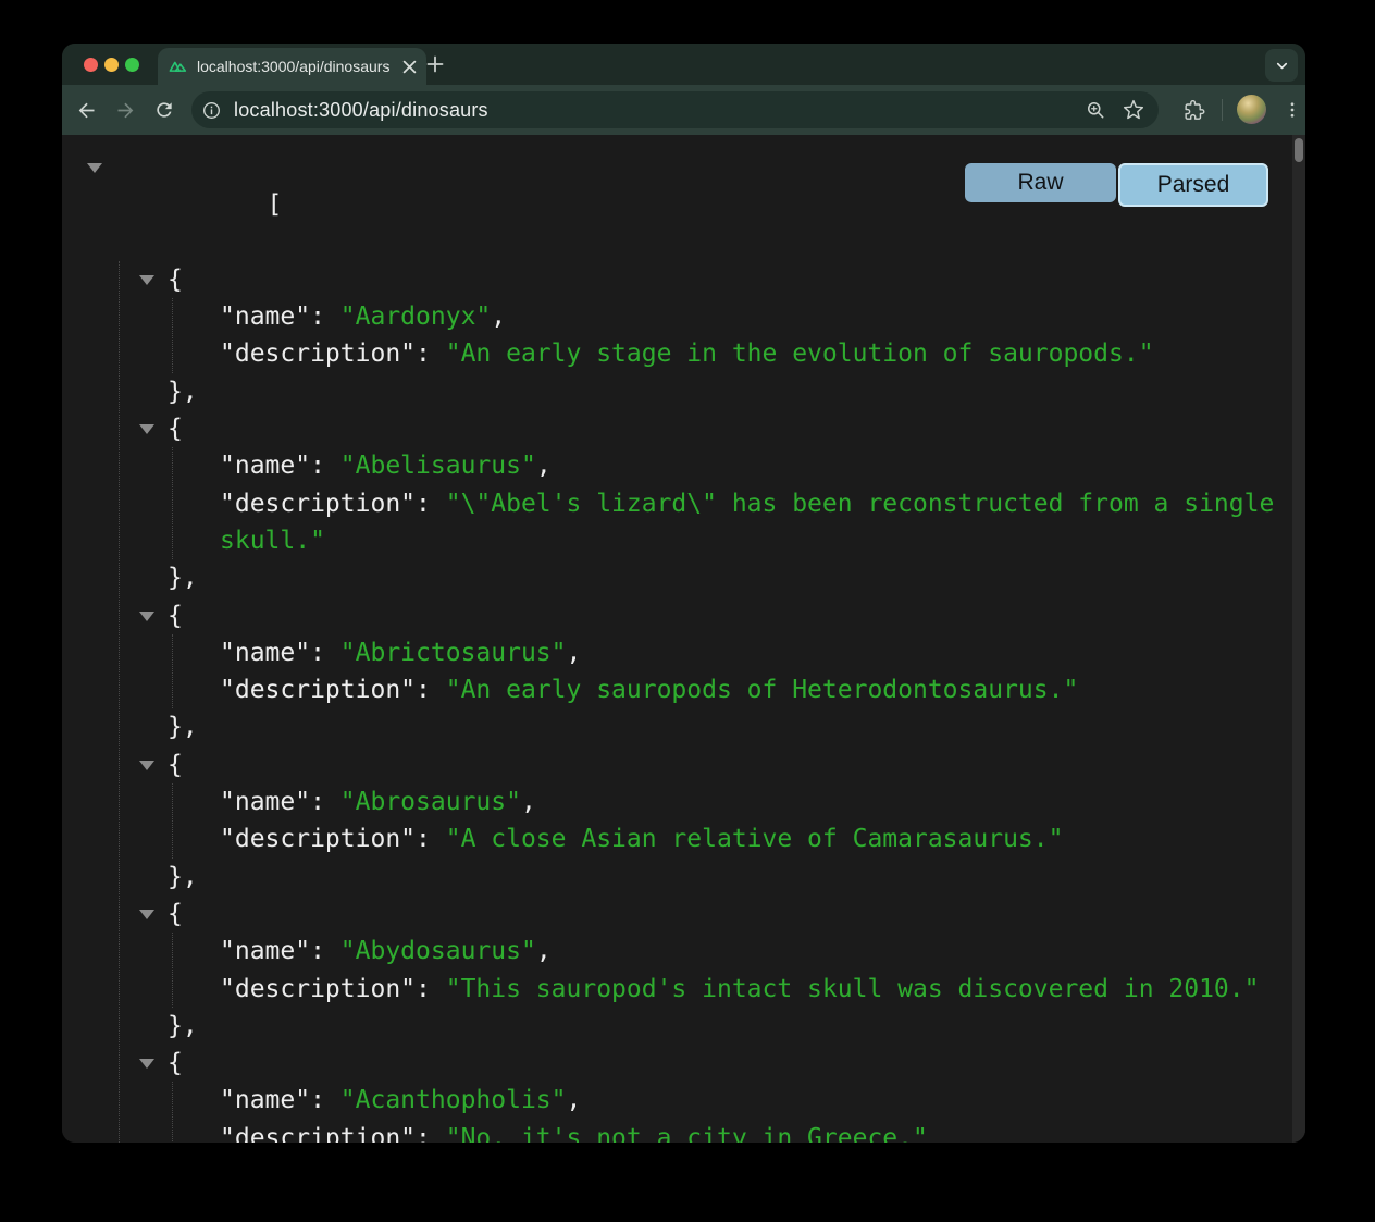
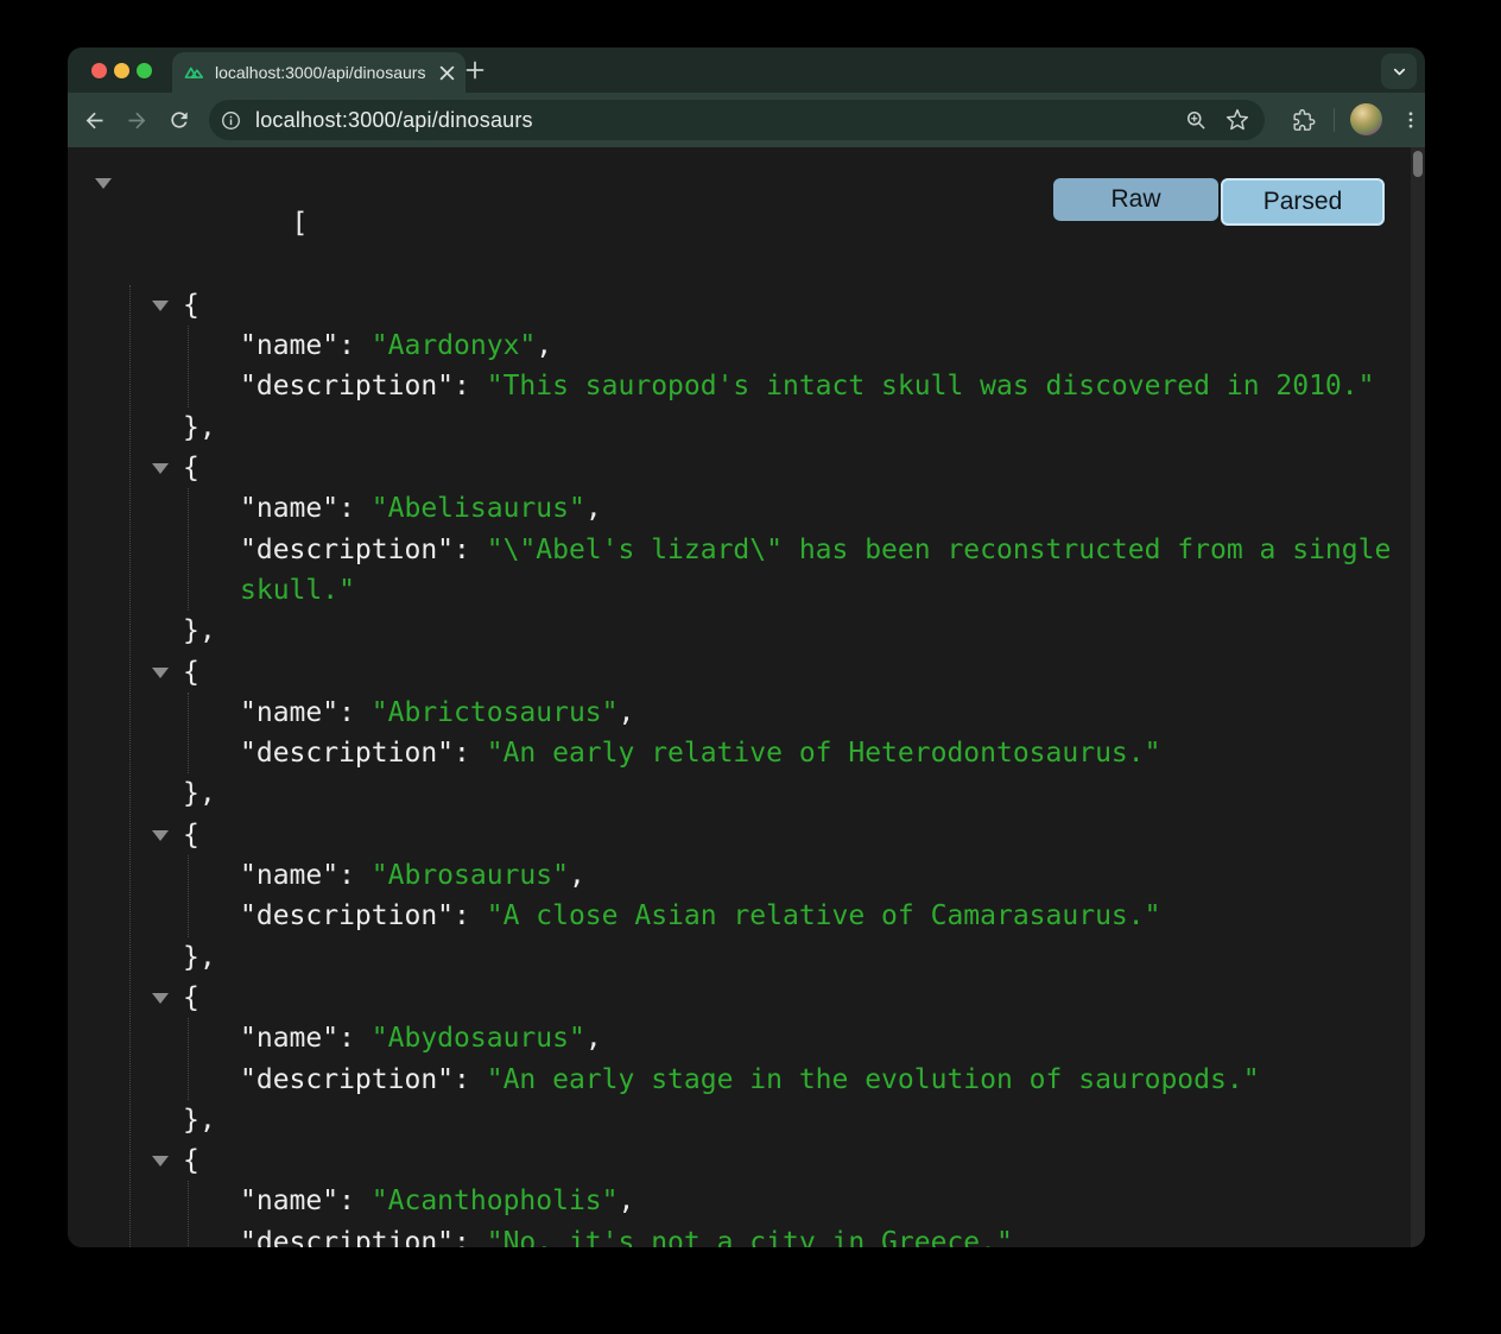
  localhost:3000/api/dinosaurs
  localhost:3000/api/dinosaurs
  Raw
  Parsed
  [
  {
  "name": "Aardonyx",
- "description": "An early stage in the evolution of sauropods."
+ "description": "This sauropod's intact skull was discovered in 2010."
  },
  {
  "name": "Abelisaurus",
  "description": "\"Abel's lizard\" has been reconstructed from a single skull."
  },
  {
  "name": "Abrictosaurus",
- "description": "An early sauropods of Heterodontosaurus."
+ "description": "An early relative of Heterodontosaurus."
  },
  {
  "name": "Abrosaurus",
  "description": "A close Asian relative of Camarasaurus."
  },
  {
  "name": "Abydosaurus",
- "description": "This sauropod's intact skull was discovered in 2010."
+ "description": "An early stage in the evolution of sauropods."
  },
  {
  "name": "Acanthopholis",
  "description": "No, it's not a city in Greece."
